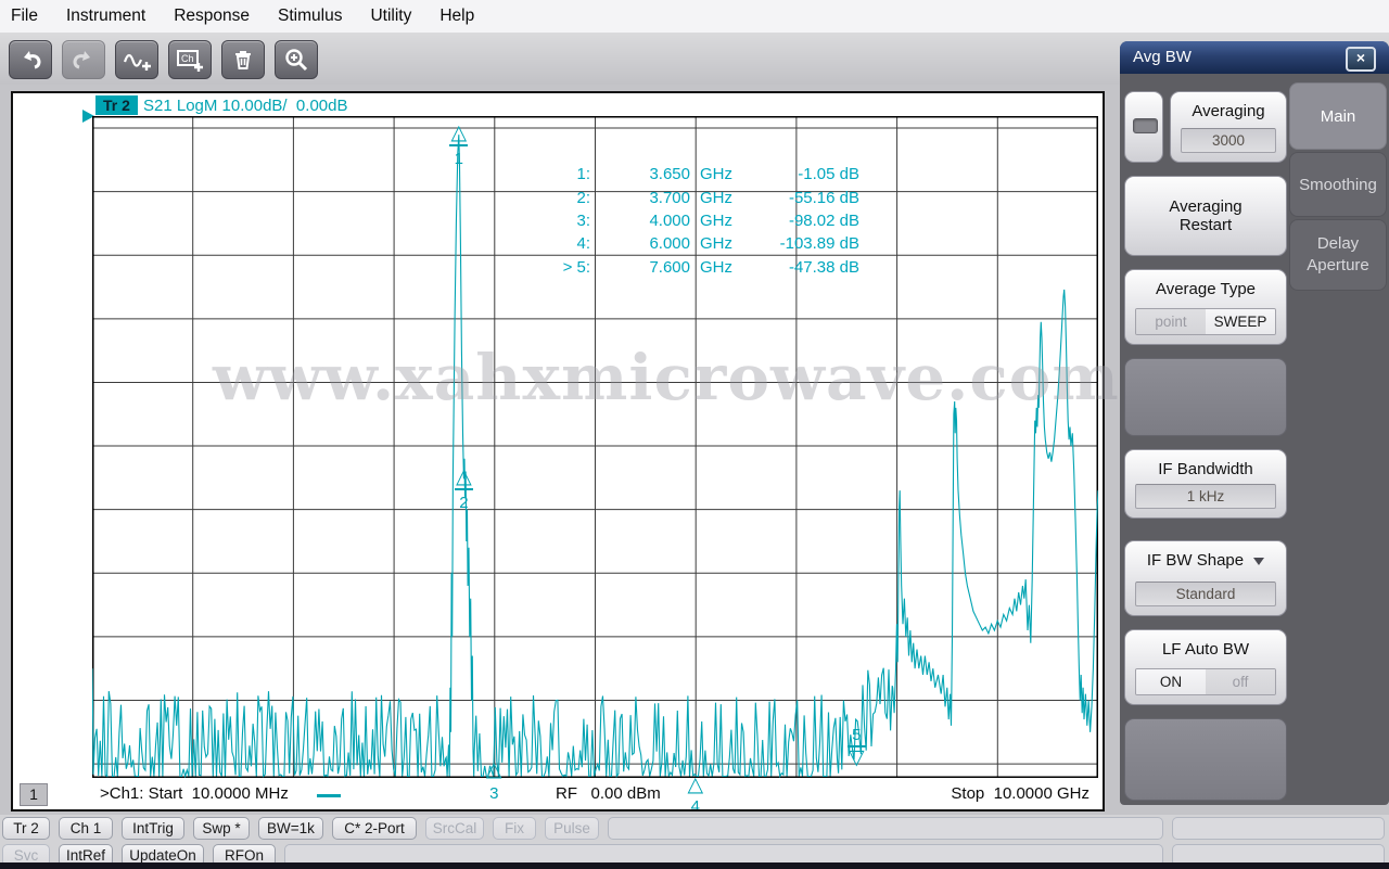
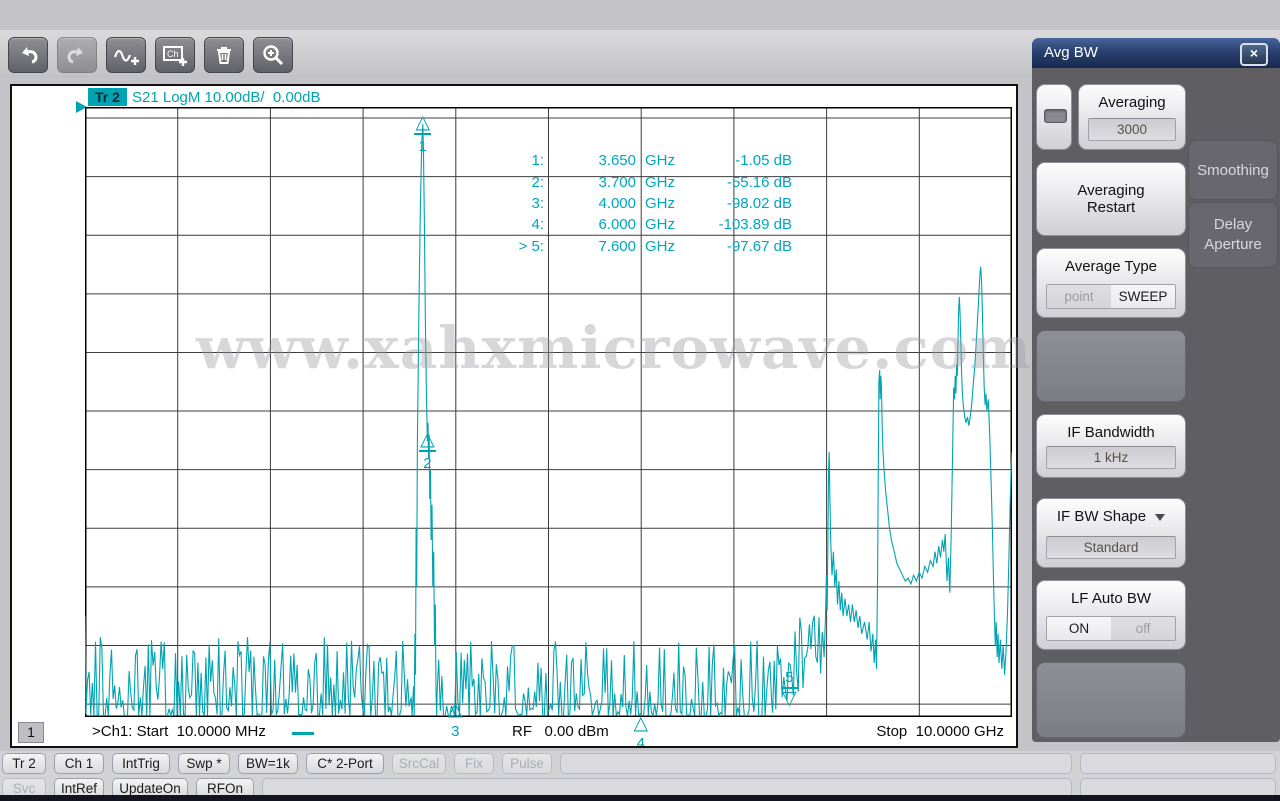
- File
- Instrument
- Response
- Stimulus
- Utility
- Help
  Ch
  Tr 2
  S21 LogM 10.00dB/ 0.00dB
  1:
  3.650
  GHz
  -1.05 dB
  2:
  3.700
  GHz
  -55.16 dB
  3:
  4.000
  GHz
  -98.02 dB
  4:
  6.000
  GHz
  -103.89 dB
  > 5:
  7.600
  GHz
- -47.38 dB
+ -97.67 dB
  1
  >Ch1: Start 10.0000 MHz
  RF 0.00 dBm
  Stop 10.0000 GHz
  △
  1
  △
  2
  △
  3
  △
  4
  5
  ▽
  www.xahxmicrowave.com
  Avg BW
  ×
  Averaging
  3000
  Averaging Restart
  Average Type
  point
  SWEEP
  IF Bandwidth
  1 kHz
  IF BW Shape
  Standard
  LF Auto BW
  ON
  off
- Main
  Smoothing
  Delay Aperture
  Tr 2
  Ch 1
  IntTrig
  Swp *
  BW=1k
  C* 2-Port
  SrcCal
  Fix
  Pulse
  Svc
  IntRef
  UpdateOn
  RFOn
